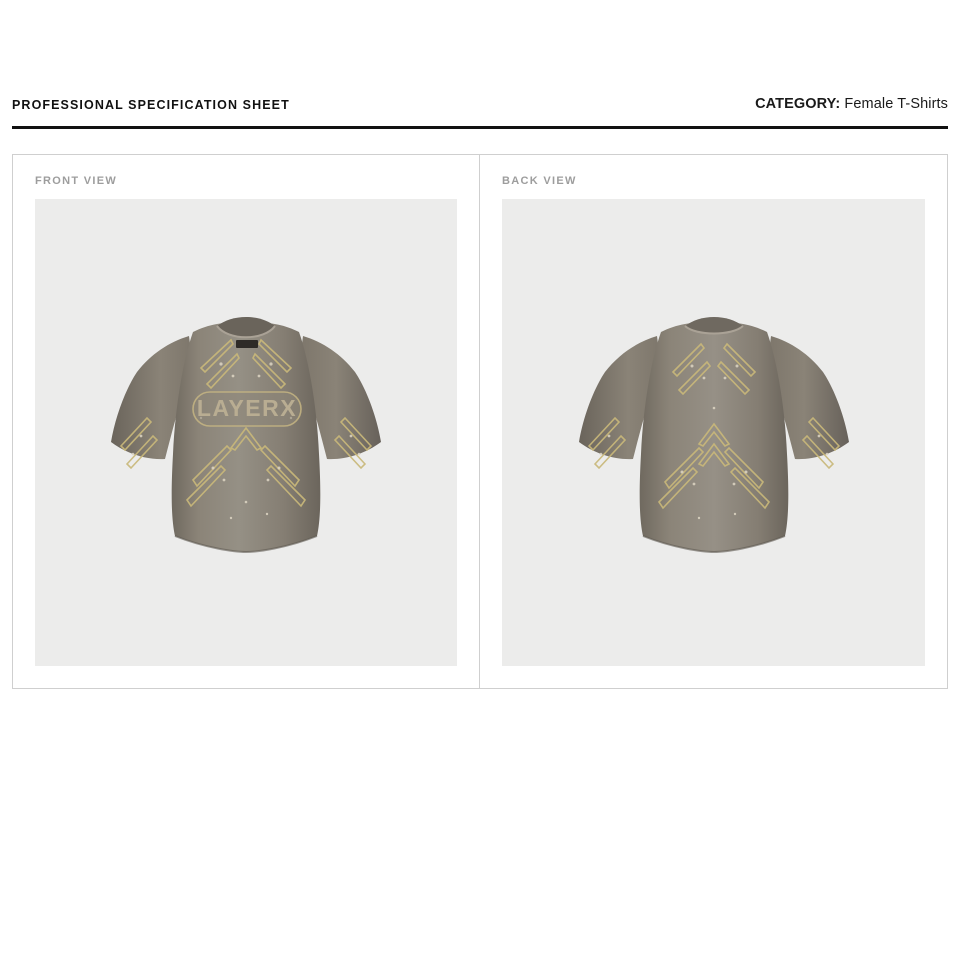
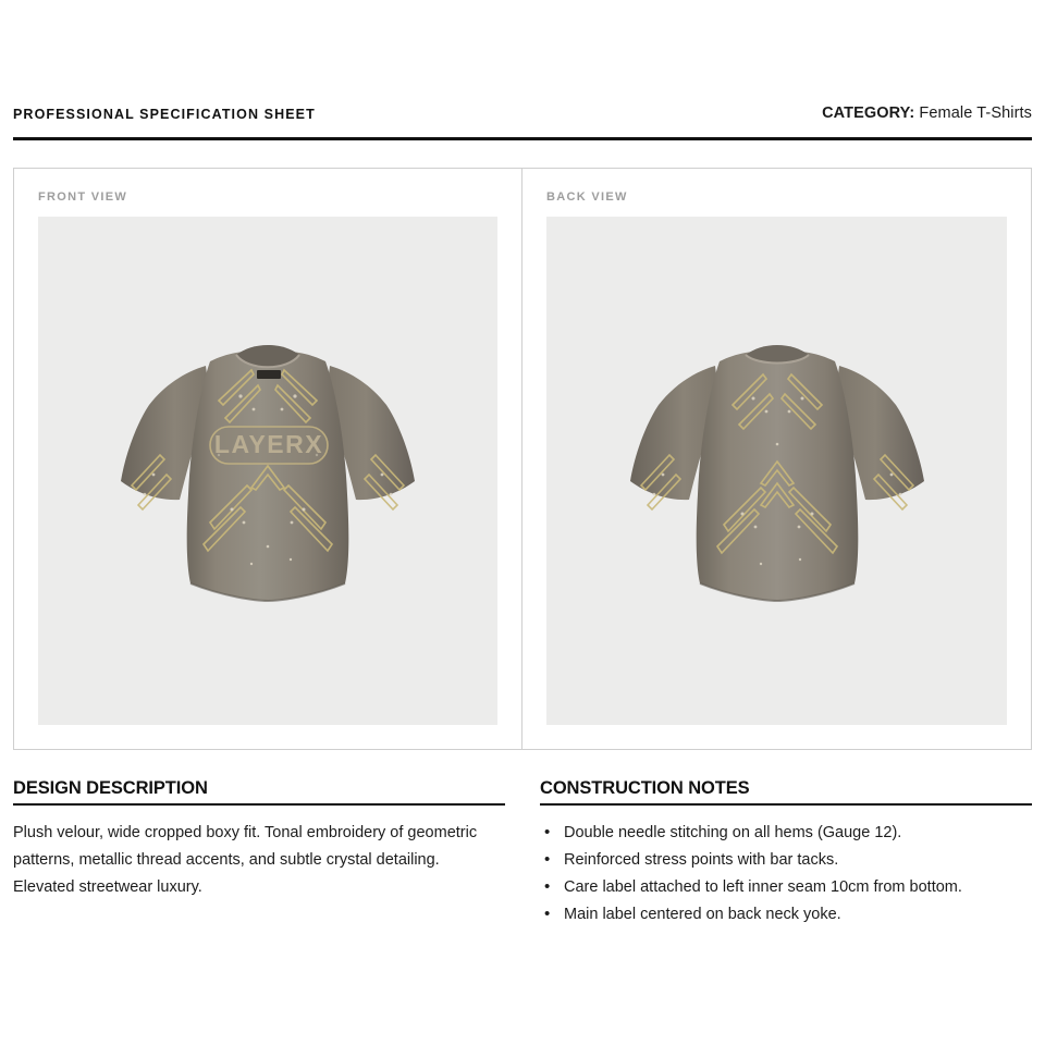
  PROFESSIONAL SPECIFICATION SHEET
  CATEGORY: Female T-Shirts
  FRONT VIEW
  LAYERX
  BACK VIEW
+ DESIGN DESCRIPTION
+ Plush velour, wide cropped boxy fit. Tonal embroidery of geometric patterns, metallic thread accents, and subtle crystal detailing. Elevated streetwear luxury.
+ CONSTRUCTION NOTES
+ Double needle stitching on all hems (Gauge 12).
+ Reinforced stress points with bar tacks.
+ Care label attached to left inner seam 10cm from bottom.
+ Main label centered on back neck yoke.
